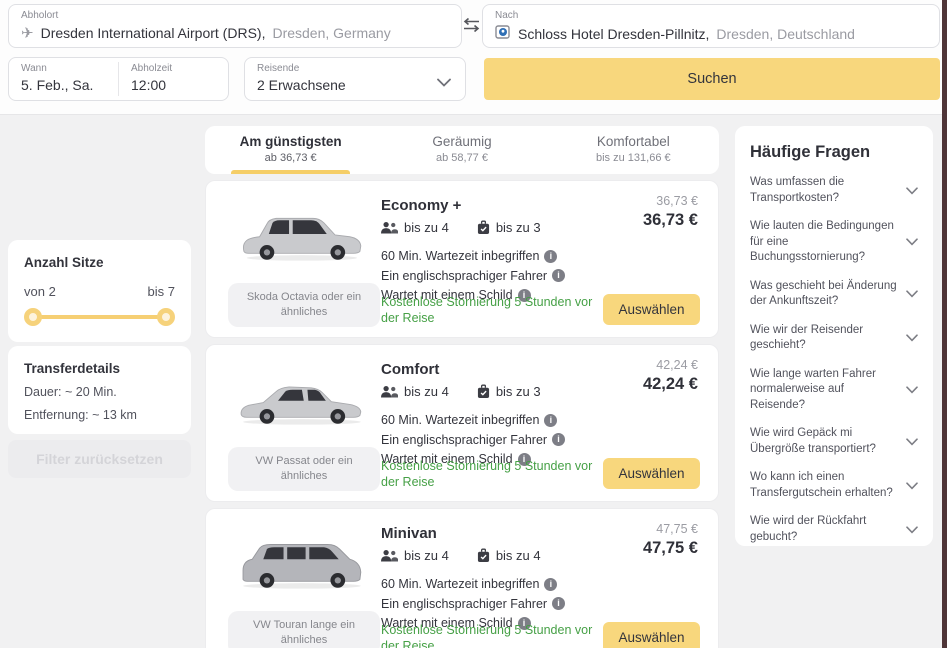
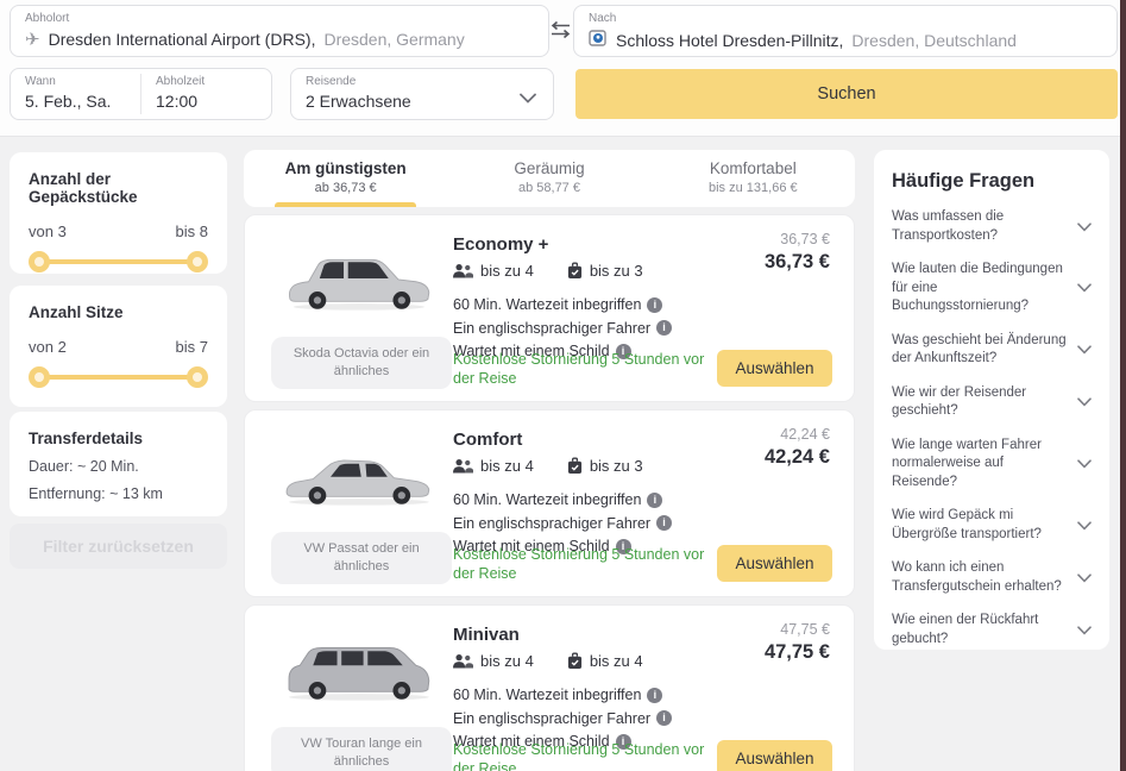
  Abholort
  ✈
  Dresden International Airport (DRS),
  Dresden, Germany
  Nach
  Schloss Hotel Dresden-Pillnitz,
  Dresden, Deutschland
  Wann
  5. Feb., Sa.
  Abholzeit
  12:00
  Reisende
  2 Erwachsene
  Suchen
+ Anzahl der Gepäckstücke
+ von 3
+ bis 8
  Anzahl Sitze
  von 2
  bis 7
  Transferdetails
  Dauer: ~ 20 Min.
  Entfernung: ~ 13 km
  Filter zurücksetzen
  Am günstigsten
  ab 36,73 €
  Geräumig
  ab 58,77 €
  Komfortabel
  bis zu 131,66 €
  Skoda Octavia oder ein ähnliches
  Economy +
  bis zu 4
  bis zu 3
  60 Min. Wartezeit inbegriffen
  i
  Ein englischsprachiger Fahrer
  i
  Wartet mit einem Schild
  i
  Kostenlose Stornierung 5 Stunden vor der Reise
  36,73 €
  36,73 €
  Auswählen
  VW Passat oder ein ähnliches
  Comfort
  bis zu 4
  bis zu 3
  60 Min. Wartezeit inbegriffen
  i
  Ein englischsprachiger Fahrer
  i
  Wartet mit einem Schild
  i
  Kostenlose Stornierung 5 Stunden vor der Reise
  42,24 €
  42,24 €
  Auswählen
  VW Touran lange ein ähnliches
  Minivan
  bis zu 4
  bis zu 4
  60 Min. Wartezeit inbegriffen
  i
  Ein englischsprachiger Fahrer
  i
  Wartet mit einem Schild
  i
  Kostenlose Stornierung 5 Stunden vor der Reise
  47,75 €
  47,75 €
  Auswählen
  Häufige Fragen
  Was umfassen die Transportkosten?
  Wie lauten die Bedingungen für eine Buchungsstornierung?
  Was geschieht bei Änderung der Ankunftszeit?
  Wie wir der Reisender geschieht?
  Wie lange warten Fahrer normalerweise auf Reisende?
  Wie wird Gepäck mi Übergröße transportiert?
  Wo kann ich einen Transfergutschein erhalten?
- Wie wird der Rückfahrt gebucht?
+ Wie einen der Rückfahrt gebucht?
